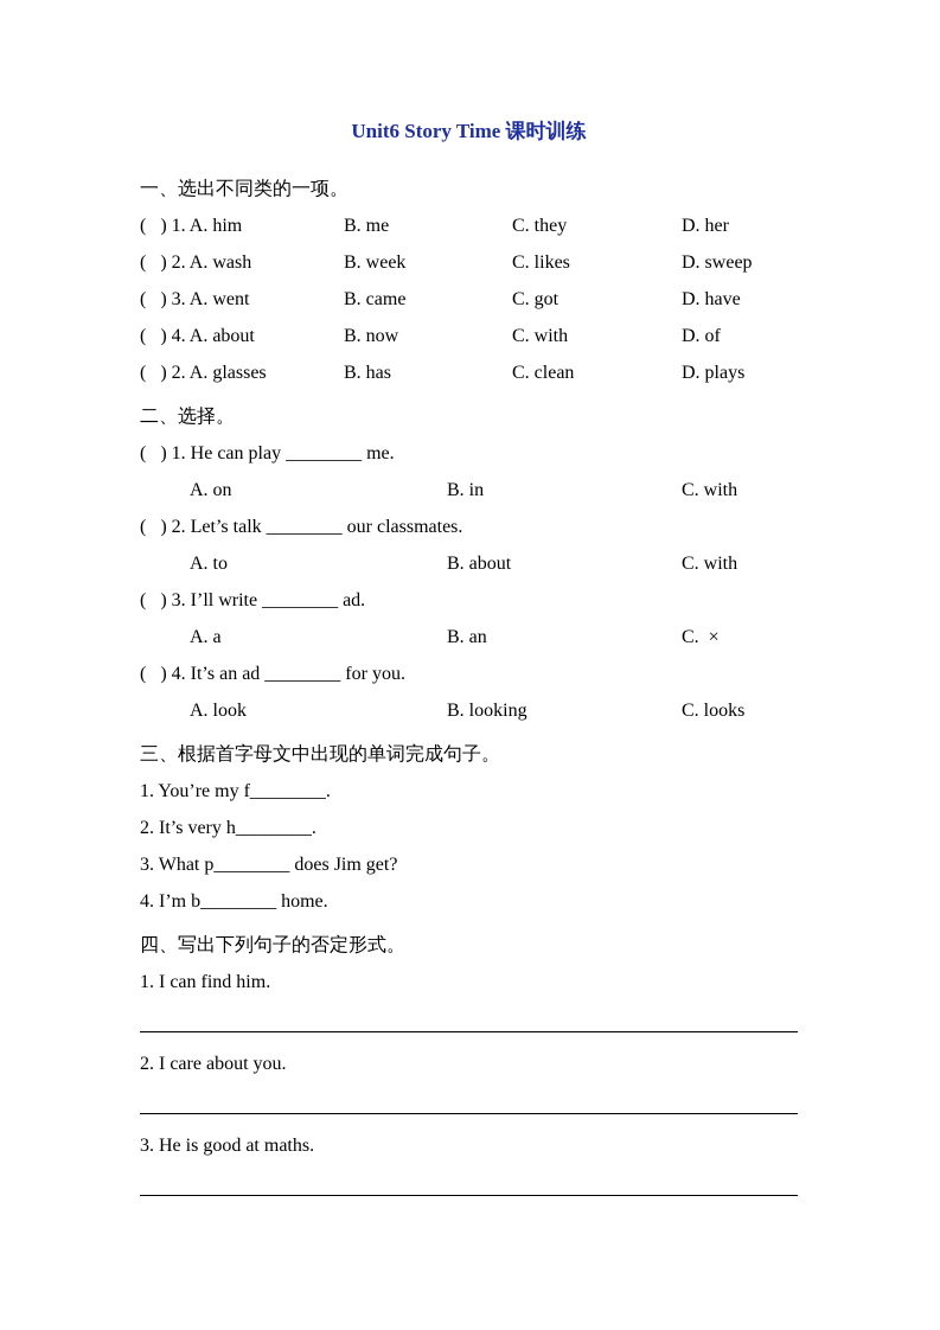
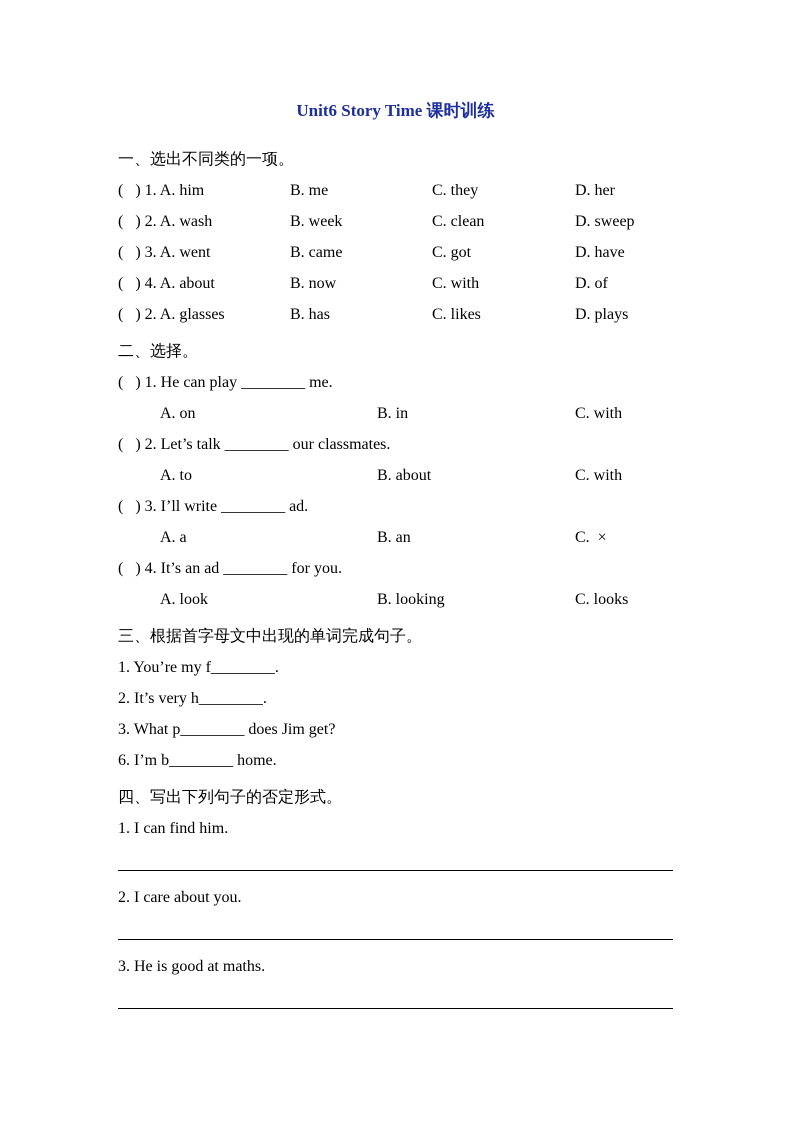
  Unit6 Story Time 课时训练
  一、选出不同类的一项。
  ( ) 1. A. him
  B. me
  C. they
  D. her
  ( ) 2. A. wash
  B. week
- C. likes
+ C. clean
  D. sweep
  ( ) 3. A. went
  B. came
  C. got
  D. have
  ( ) 4. A. about
  B. now
  C. with
  D. of
  ( ) 2. A. glasses
  B. has
- C. clean
+ C. likes
  D. plays
  二、选择。
  ( ) 1. He can play ________ me.
  A. on
  B. in
  C. with
  ( ) 2. Let’s talk ________ our classmates.
  A. to
  B. about
  C. with
  ( ) 3. I’ll write ________ ad.
  A. a
  B. an
  C. ×
  ( ) 4. It’s an ad ________ for you.
  A. look
  B. looking
  C. looks
  三、根据首字母文中出现的单词完成句子。
  1. You’re my f________.
  2. It’s very h________.
  3. What p________ does Jim get?
- 4. I’m b________ home.
+ 6. I’m b________ home.
  四、写出下列句子的否定形式。
  1. I can find him.
  2. I care about you.
  3. He is good at maths.
